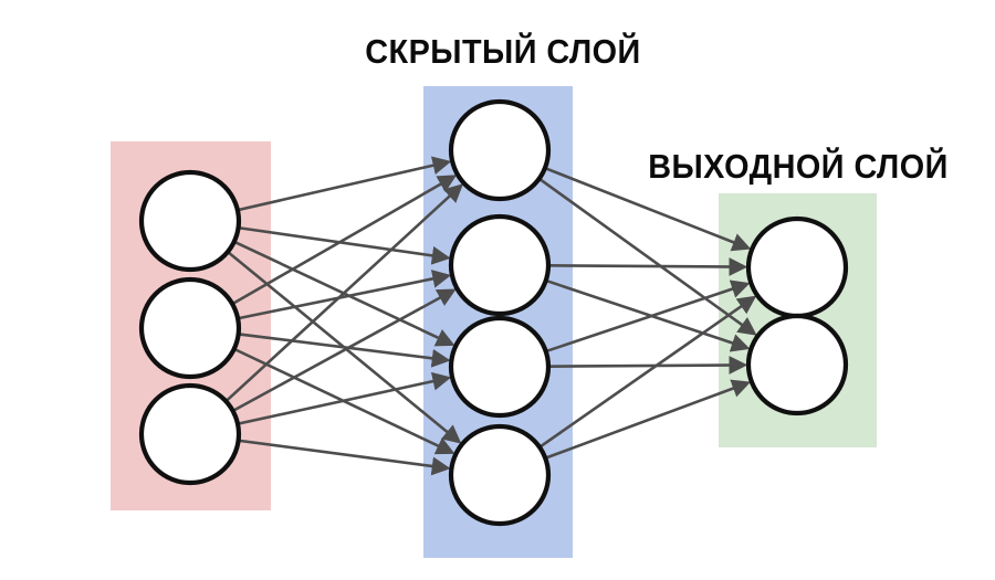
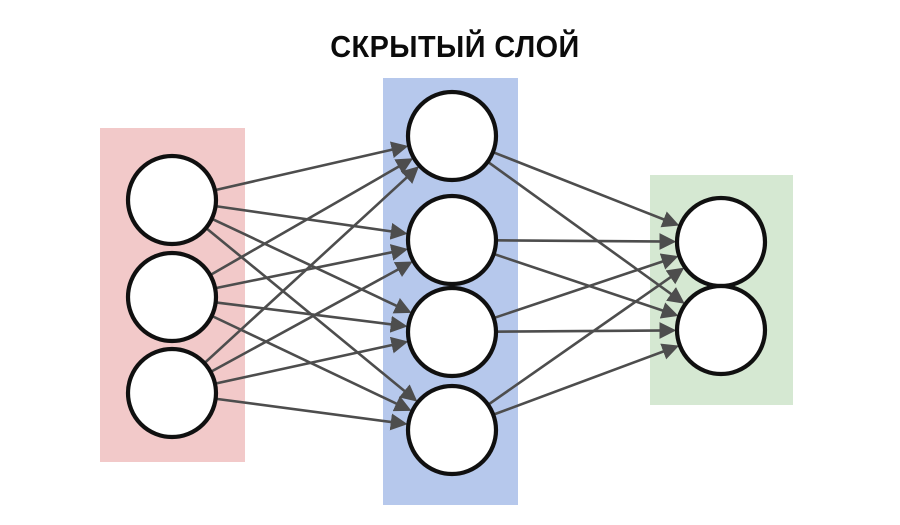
  СКРЫТЫЙ СЛОЙ
- ВЫХОДНОЙ СЛОЙ
